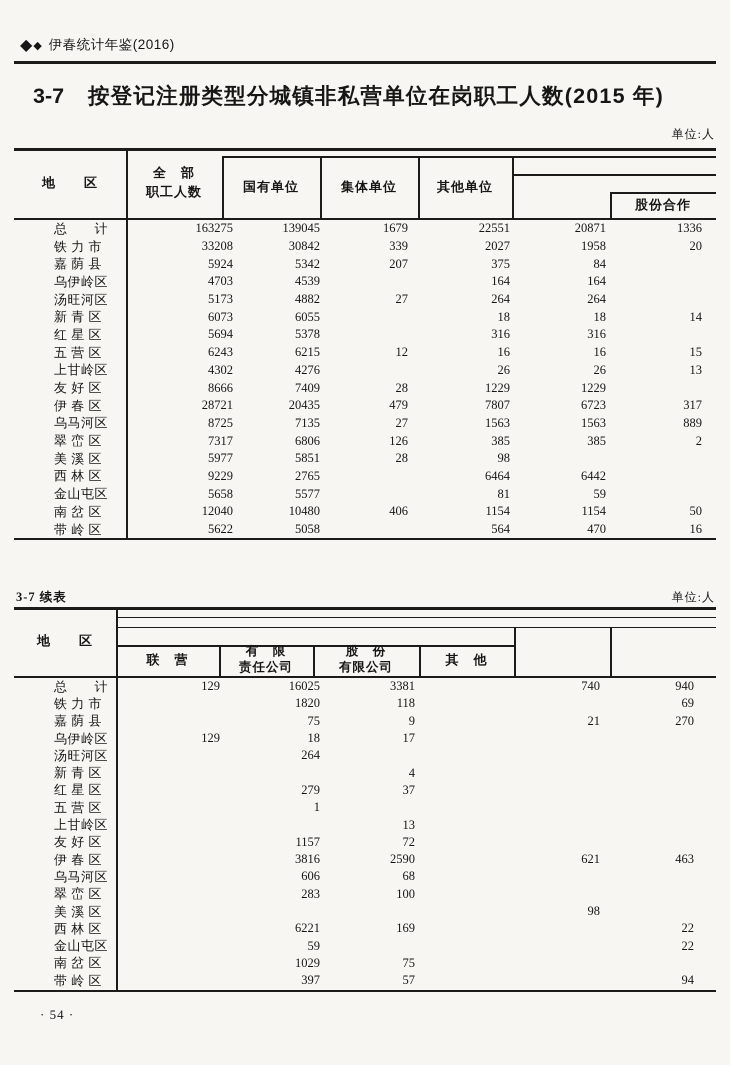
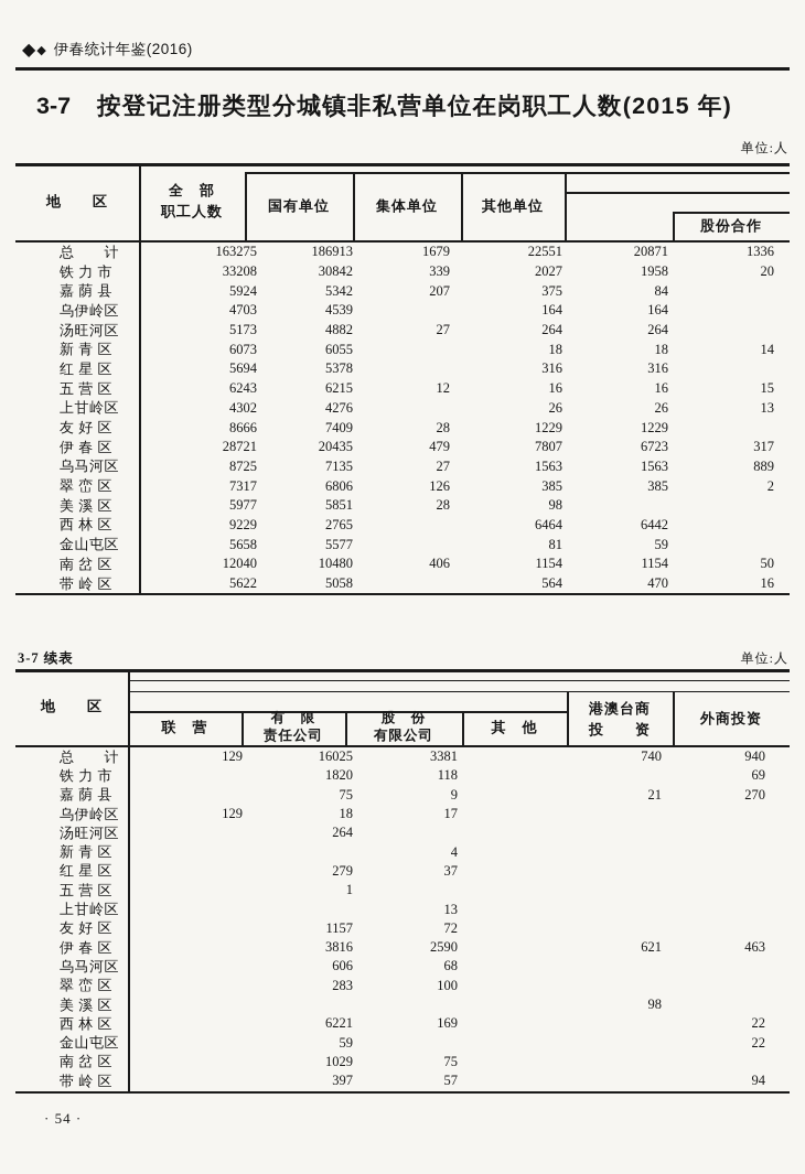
  ◆
  ◆
  伊春统计年鉴(2016)
  3-7 按登记注册类型分城镇非私营单位在岗职工人数(2015 年)
  单位:人
  地 区
  全 部
  职工人数
  国有单位
  集体单位
  其他单位
  股份合作
  总 计
  163275
- 139045
+ 186913
  1679
  22551
  20871
  1336
  铁 力 市
  33208
  30842
  339
  2027
  1958
  20
  嘉 荫 县
  5924
  5342
  207
  375
  84
  乌伊岭区
  4703
  4539
  164
  164
  汤旺河区
  5173
  4882
  27
  264
  264
  新 青 区
  6073
  6055
  18
  18
  14
  红 星 区
  5694
  5378
  316
  316
  五 营 区
  6243
  6215
  12
  16
  16
  15
  上甘岭区
  4302
  4276
  26
  26
  13
  友 好 区
  8666
  7409
  28
  1229
  1229
  伊 春 区
  28721
  20435
  479
  7807
  6723
  317
  乌马河区
  8725
  7135
  27
  1563
  1563
  889
  翠 峦 区
  7317
  6806
  126
  385
  385
  2
  美 溪 区
  5977
  5851
  28
  98
  西 林 区
  9229
  2765
  6464
  6442
  金山屯区
  5658
  5577
  81
  59
  南 岔 区
  12040
  10480
  406
  1154
  1154
  50
  带 岭 区
  5622
  5058
  564
  470
  16
  3-7 续表
  单位:人
  地 区
  联 营
  有 限
  责任公司
  股 份
  有限公司
  其 他
+ 港澳台商
+ 投 资
+ 外商投资
  总 计
  129
  16025
  3381
  740
  940
  铁 力 市
  1820
  118
  69
  嘉 荫 县
  75
  9
  21
  270
  乌伊岭区
  129
  18
  17
  汤旺河区
  264
  新 青 区
  4
  红 星 区
  279
  37
  五 营 区
  1
  上甘岭区
  13
  友 好 区
  1157
  72
  伊 春 区
  3816
  2590
  621
  463
  乌马河区
  606
  68
  翠 峦 区
  283
  100
  美 溪 区
  98
  西 林 区
  6221
  169
  22
  金山屯区
  59
  22
  南 岔 区
  1029
  75
  带 岭 区
  397
  57
  94
  · 54 ·
